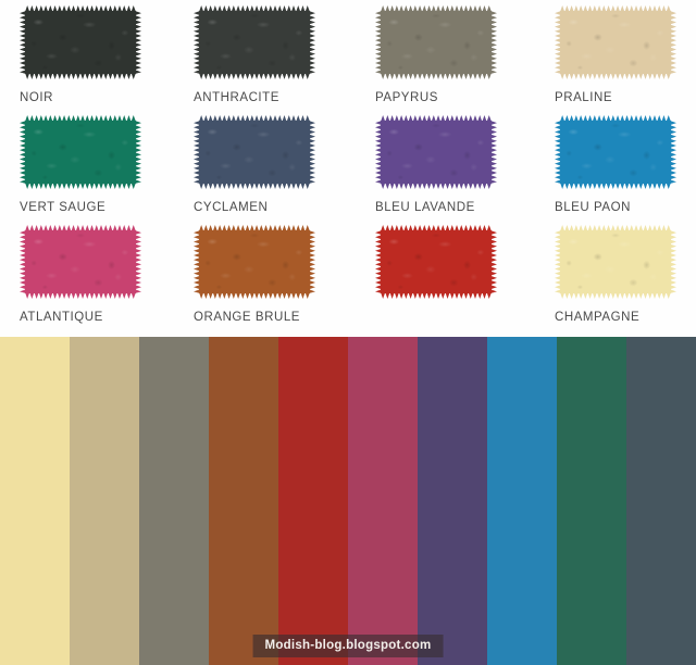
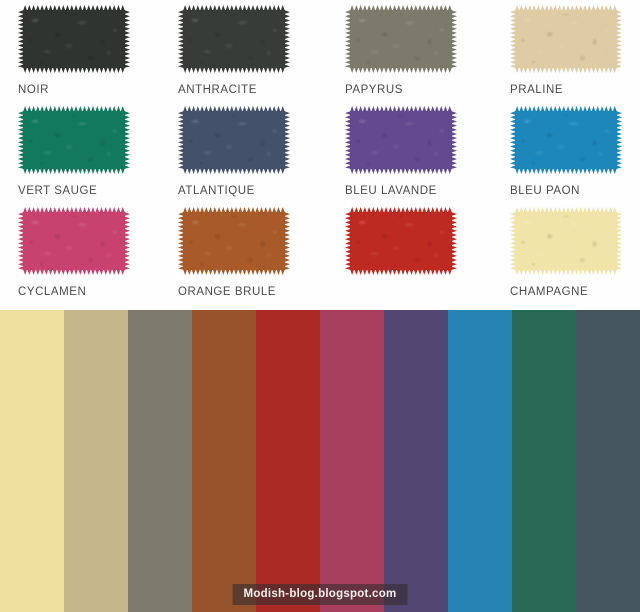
  NOIR
  ANTHRACITE
  PAPYRUS
  PRALINE
  VERT SAUGE
- CYCLAMEN
+ ATLANTIQUE
  BLEU LAVANDE
  BLEU PAON
- ATLANTIQUE
+ CYCLAMEN
  ORANGE BRULE
  CHAMPAGNE
  Modish-blog.blogspot.com
